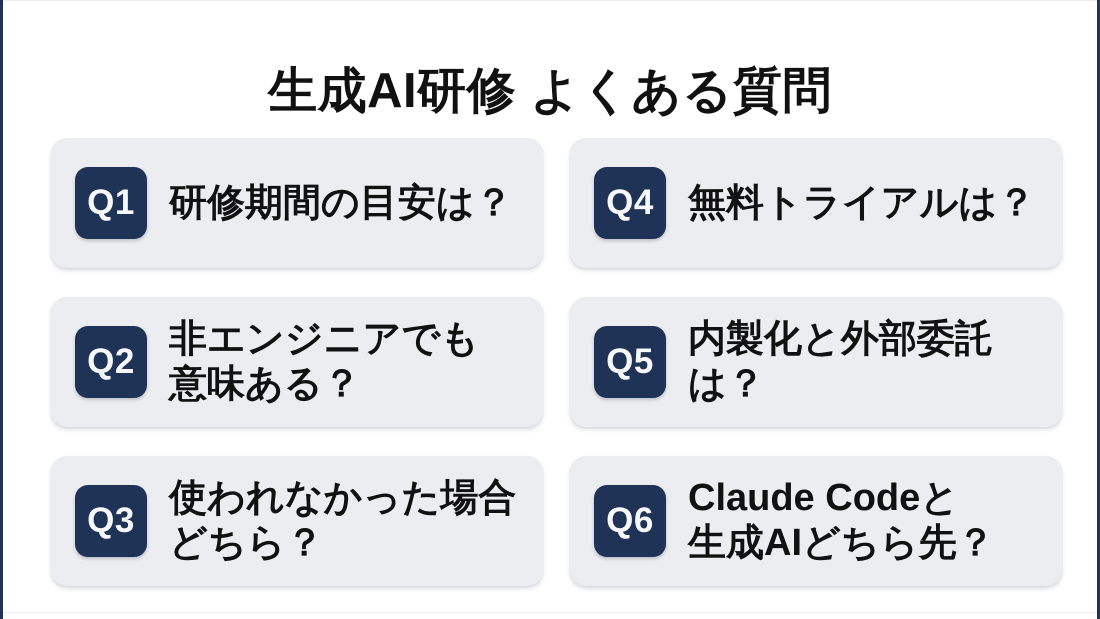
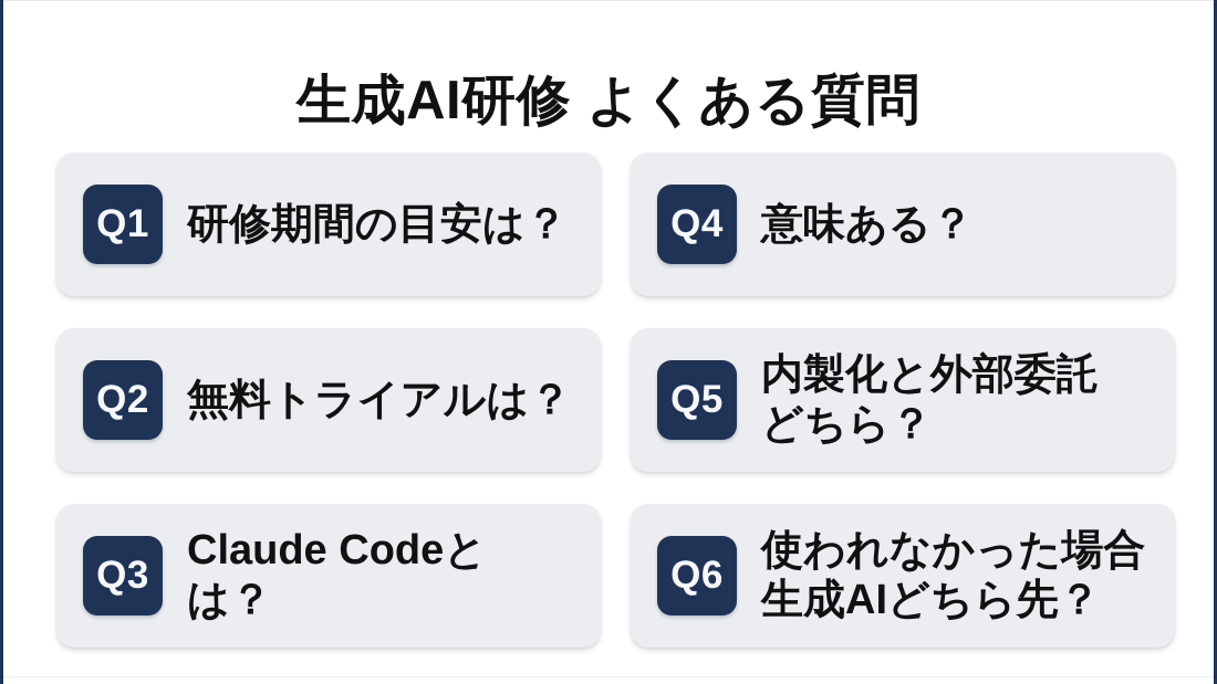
  生成AI研修 よくある質問
  Q1
  研修期間の目安は？
  Q4
- 無料トライアルは？
+ 意味ある？
  Q2
- 非エンジニアでも
- 意味ある？
+ 無料トライアルは？
  Q5
  内製化と外部委託
- は？
+ どちら？
  Q3
- 使われなかった場合
+ Claude Codeと
- どちら？
+ は？
  Q6
- Claude Codeと
+ 使われなかった場合
  生成AIどちら先？
